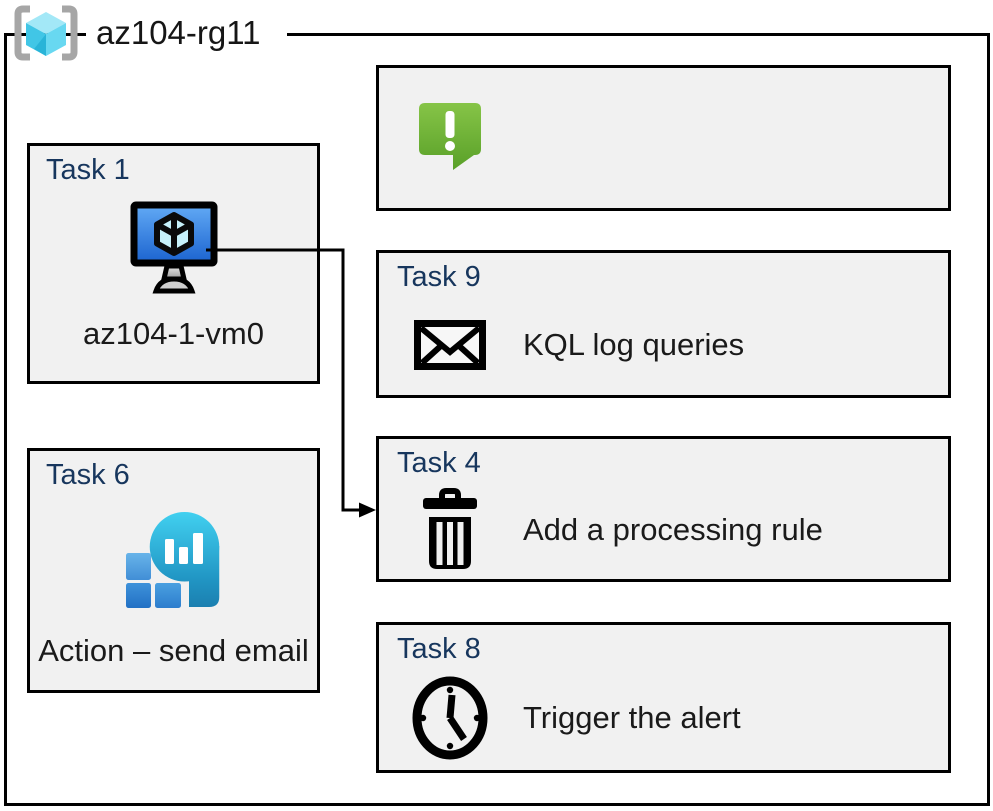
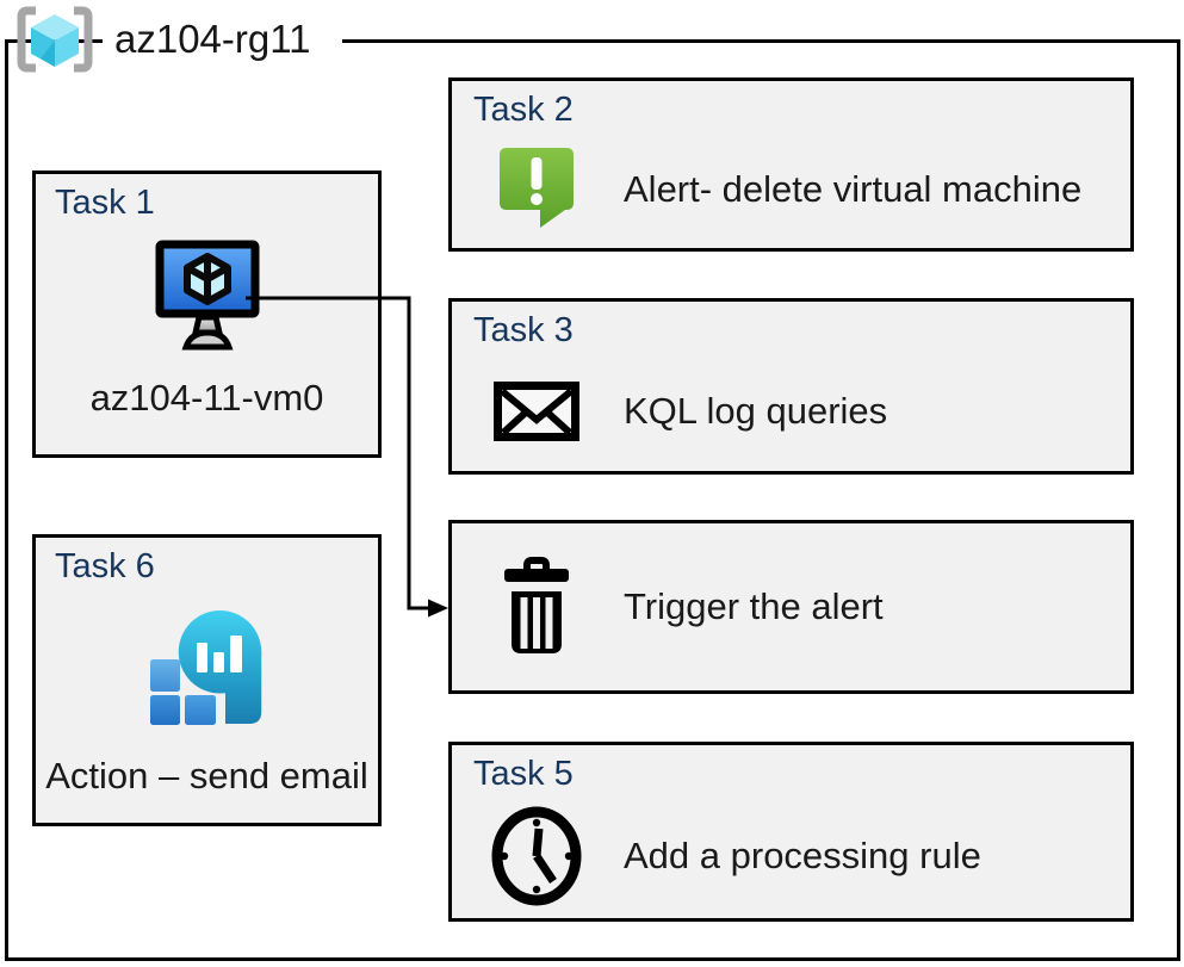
  az104-rg11
  Task 1
- az104-1-vm0
+ az104-11-vm0
+ Task 2
+ Alert- delete virtual machine
- Task 9
+ Task 3
  KQL log queries
- Task 4
- Add a processing rule
+ Trigger the alert
- Task 8
+ Task 5
- Trigger the alert
+ Add a processing rule
  Task 6
  Action – send email
